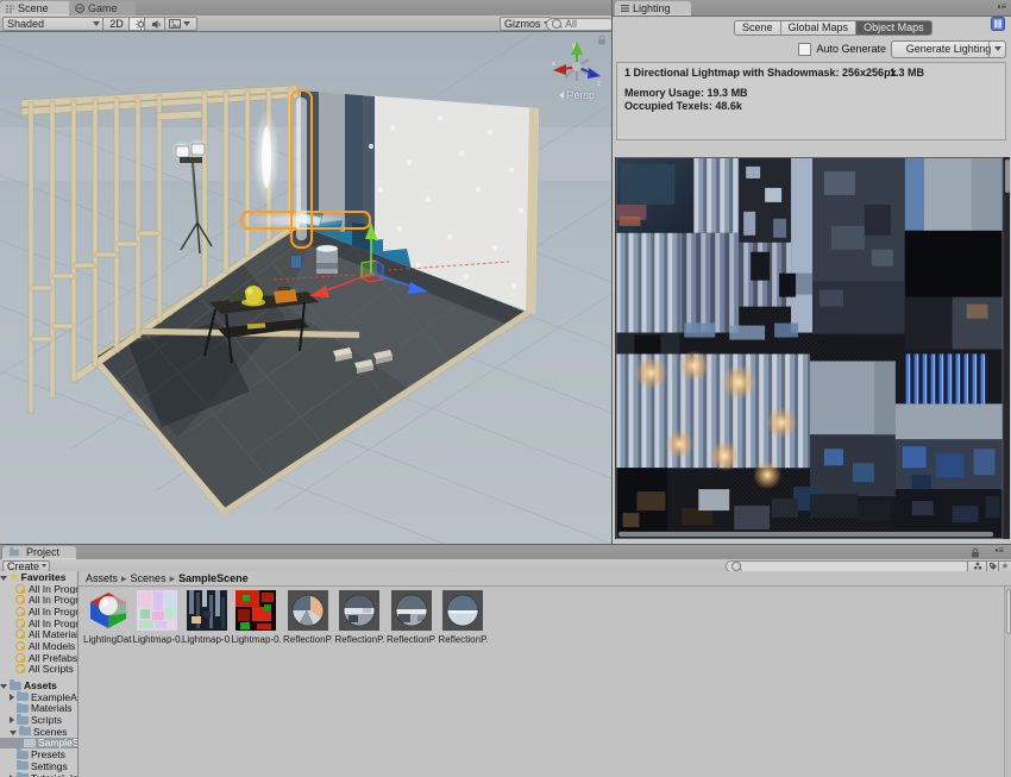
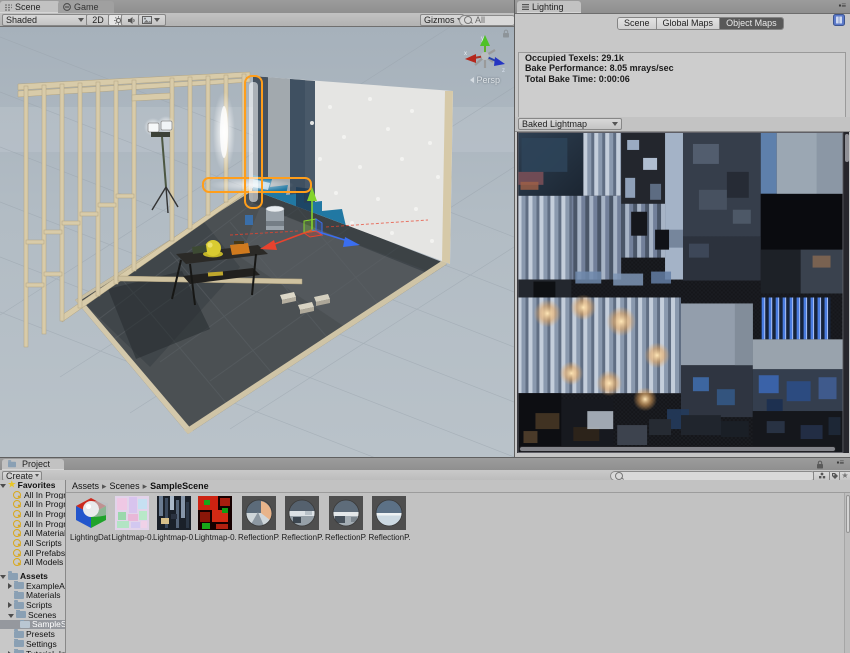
  Scene
  Game
  Shaded
  2D
  Gizmos
  All
  Persp
  Lighting
  ▪≡
  Scene
  Global Maps
  Object Maps
- Auto Generate
- Generate Lighting
- 1 Directional Lightmap with Shadowmask: 256x256px
- 1.3 MB
- Memory Usage: 19.3 MB
- Occupied Texels: 48.6k
+ Occupied Texels: 29.1k
+ Bake Performance: 8.05 mrays/sec
+ Total Bake Time: 0:00:06
+ Baked Lightmap
  Project
  ▪≡
  Create
  ★
  ★
  Favorites
  All In Progr
  All In Progr
  All In Progr
  All In Progr
  All Materia
- All Models
+ All Scripts
  All Prefabs
- All Scripts
+ All Models
  Assets
  Materials
  Scripts
  Scenes
  Presets
  Settings
  Assets
  ▸
  Scenes
  ▸
  SampleScene
  LightingDat
  Lightmap-0
  Lightmap-0
  Lightmap-0
  ReflectionP.
  ReflectionP.
  ReflectionP.
  ReflectionP.
